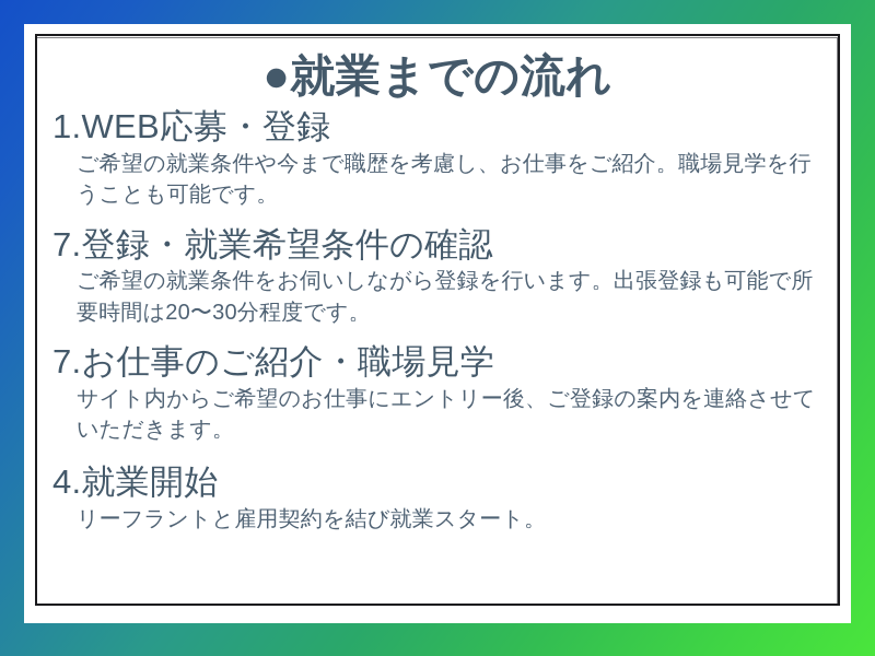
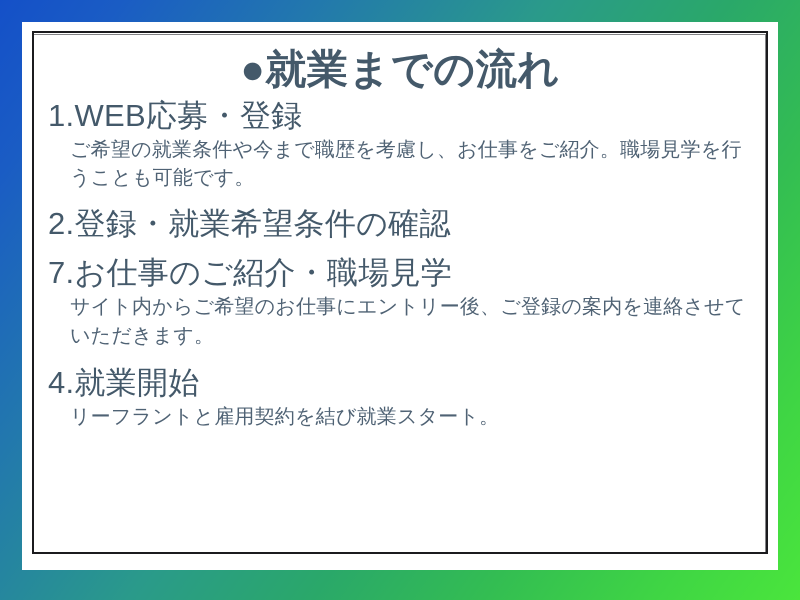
  ●就業までの流れ
  1.WEB応募・登録
  ご希望の就業条件や今まで職歴を考慮し、お仕事をご紹介。職場見学を行うことも可能です。
- 7.登録・就業希望条件の確認
+ 2.登録・就業希望条件の確認
- ご希望の就業条件をお伺いしながら登録を行います。出張登録も可能で所要時間は20〜30分程度です。
  7.お仕事のご紹介・職場見学
  サイト内からご希望のお仕事にエントリー後、ご登録の案内を連絡させていただきます。
  4.就業開始
  リーフラントと雇用契約を結び就業スタート。
